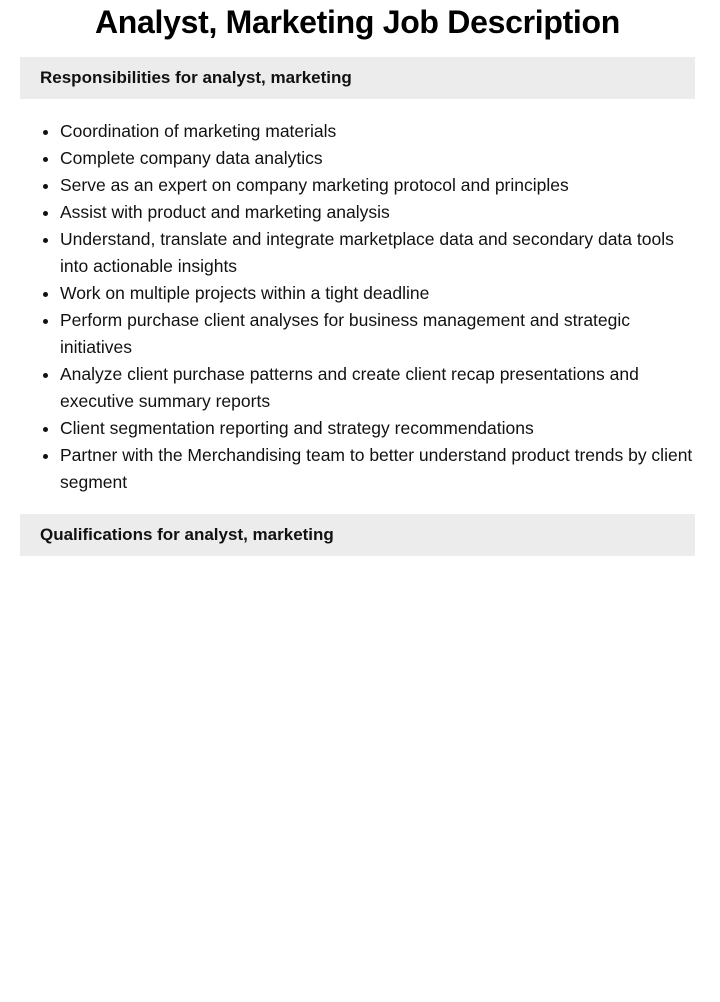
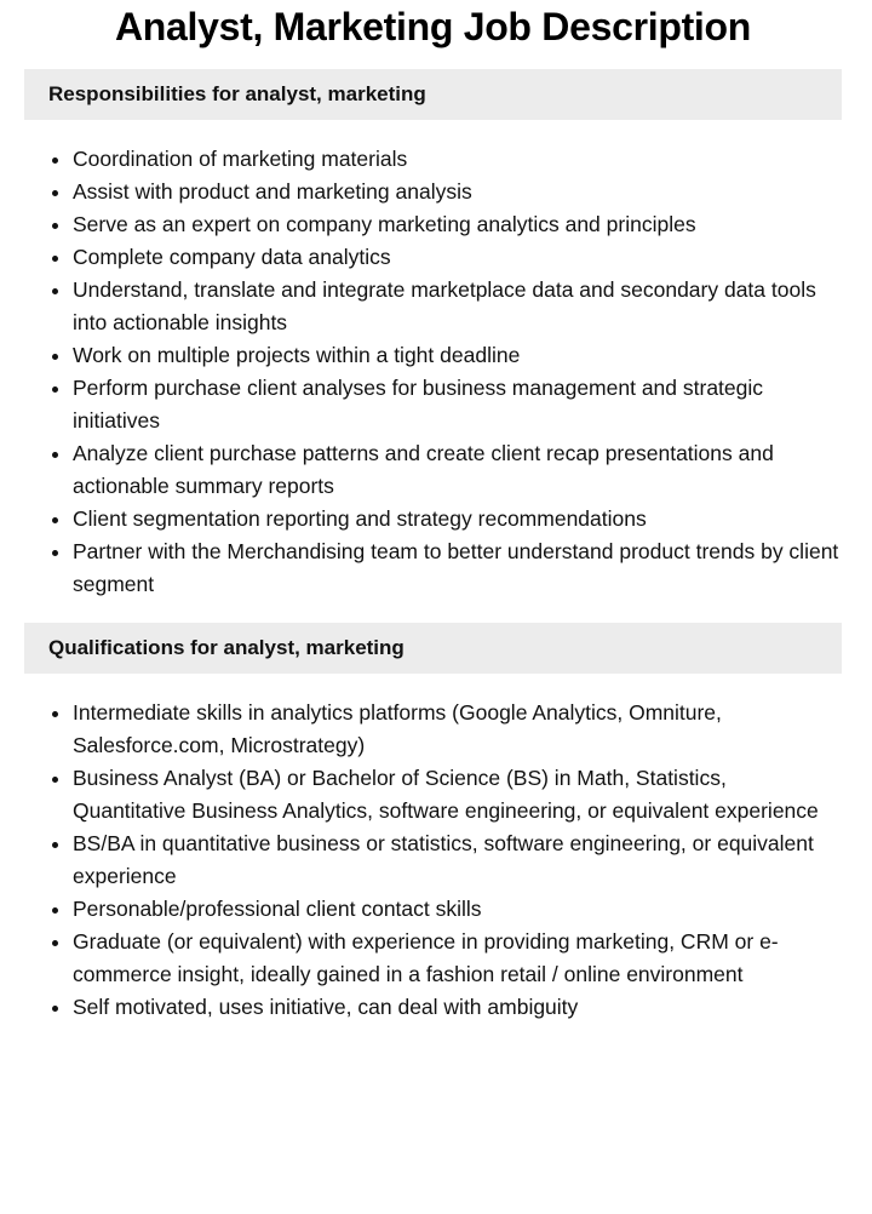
  Analyst, Marketing Job Description
  Responsibilities for analyst, marketing
  Coordination of marketing materials
- Complete company data analytics
+ Assist with product and marketing analysis
- Serve as an expert on company marketing protocol and principles
+ Serve as an expert on company marketing analytics and principles
- Assist with product and marketing analysis
+ Complete company data analytics
  Understand, translate and integrate marketplace data and secondary data tools into actionable insights
  Work on multiple projects within a tight deadline
  Perform purchase client analyses for business management and strategic initiatives
- Analyze client purchase patterns and create client recap presentations and executive summary reports
+ Analyze client purchase patterns and create client recap presentations and actionable summary reports
  Client segmentation reporting and strategy recommendations
  Partner with the Merchandising team to better understand product trends by client segment
  Qualifications for analyst, marketing
+ Intermediate skills in analytics platforms (Google Analytics, Omniture, Salesforce.com, Microstrategy)
+ Business Analyst (BA) or Bachelor of Science (BS) in Math, Statistics, Quantitative Business Analytics, software engineering, or equivalent experience
+ BS/BA in quantitative business or statistics, software engineering, or equivalent experience
+ Personable/professional client contact skills
+ Graduate (or equivalent) with experience in providing marketing, CRM or e-commerce insight, ideally gained in a fashion retail / online environment
+ Self motivated, uses initiative, can deal with ambiguity
